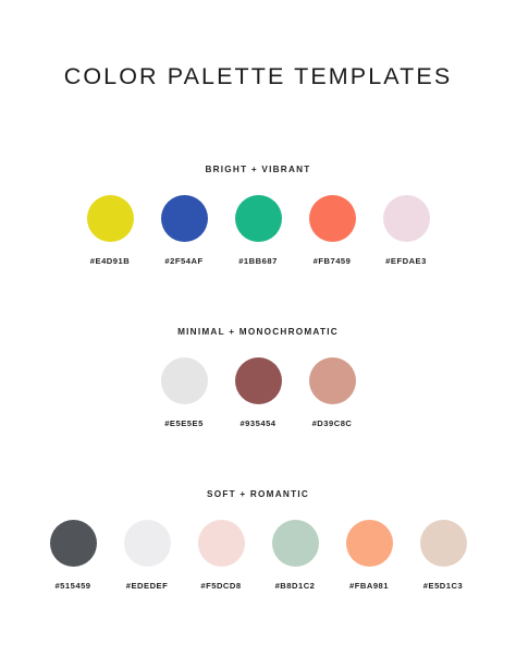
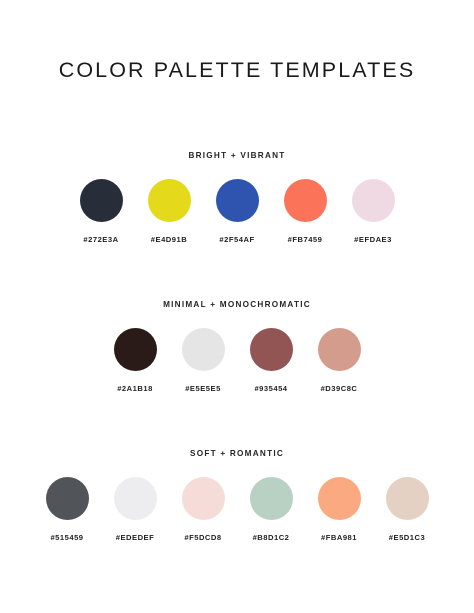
  COLOR PALETTE TEMPLATES
  BRIGHT + VIBRANT
+ #272E3A
  #E4D91B
  #2F54AF
- #1BB687
  #FB7459
  #EFDAE3
  MINIMAL + MONOCHROMATIC
+ #2A1B18
  #E5E5E5
  #935454
  #D39C8C
  SOFT + ROMANTIC
  #515459
  #EDEDEF
  #F5DCD8
  #B8D1C2
  #FBA981
  #E5D1C3
